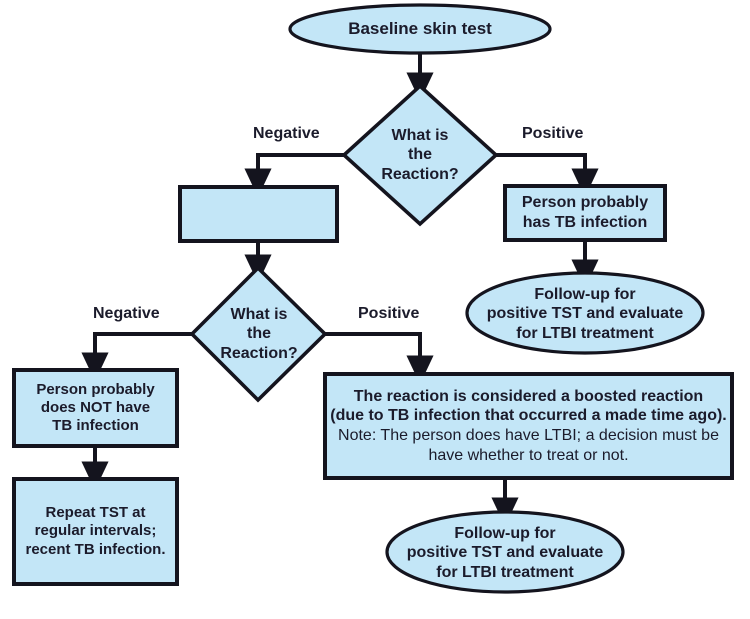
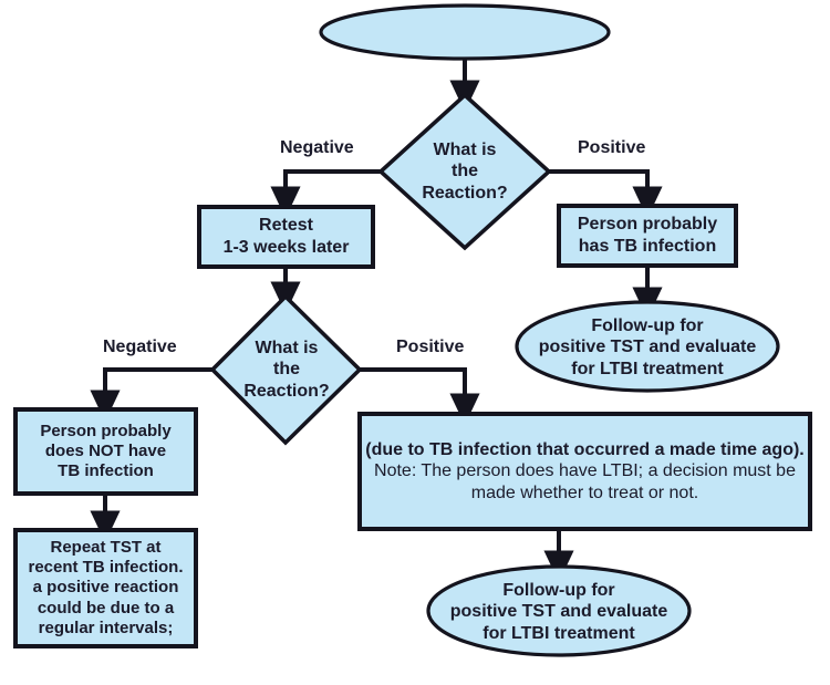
- Baseline skin test
  What is
  the
  Reaction?
+ Retest
+ 1-3 weeks later
  Person probably
  has TB infection
  Follow-up for
  positive TST and evaluate
  for LTBI treatment
  What is
  the
  Reaction?
  Person probably
  does NOT have
  TB infection
  Repeat TST at
- regular intervals;
+ recent TB infection.
+ a positive reaction
+ could be due to a
- recent TB infection.
+ regular intervals;
- The reaction is considered a boosted reaction
  (due to TB infection that occurred a made time ago).
  Note: The person does have LTBI; a decision must be
- have whether to treat or not.
+ made whether to treat or not.
  Follow-up for
  positive TST and evaluate
  for LTBI treatment
  Negative
  Positive
  Negative
  Positive
